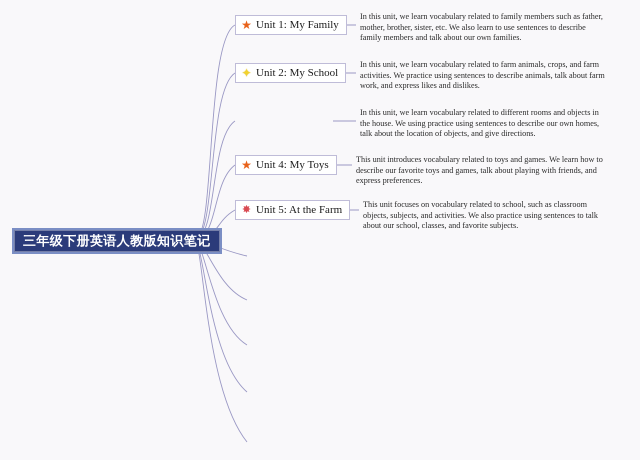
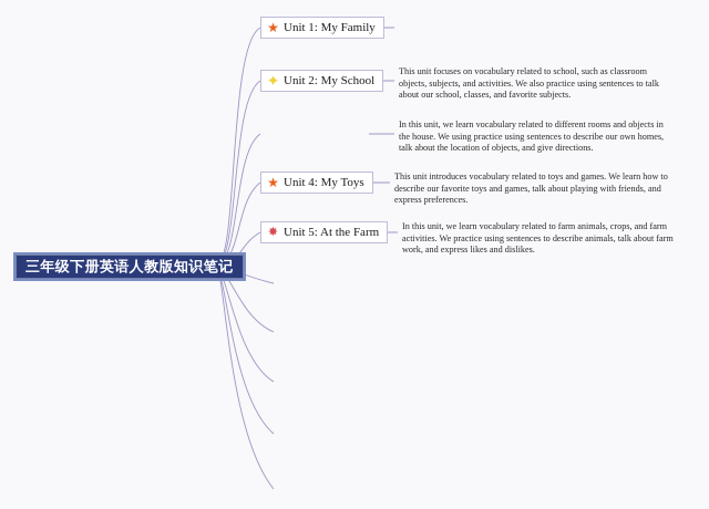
  三年级下册英语人教版知识笔记
  ★
  Unit 1: My Family
- In this unit, we learn vocabulary related to family members such as father, mother, brother, sister, etc. We also learn to use sentences to describe family members and talk about our own families.
  ✦
  Unit 2: My School
- In this unit, we learn vocabulary related to farm animals, crops, and farm activities. We practice using sentences to describe animals, talk about farm work, and express likes and dislikes.
+ This unit focuses on vocabulary related to school, such as classroom objects, subjects, and activities. We also practice using sentences to talk about our school, classes, and favorite subjects.
  In this unit, we learn vocabulary related to different rooms and objects in the house. We using practice using sentences to describe our own homes, talk about the location of objects, and give directions.
  ★
  Unit 4: My Toys
  This unit introduces vocabulary related to toys and games. We learn how to describe our favorite toys and games, talk about playing with friends, and express preferences.
  ✸
  Unit 5: At the Farm
- This unit focuses on vocabulary related to school, such as classroom objects, subjects, and activities. We also practice using sentences to talk about our school, classes, and favorite subjects.
+ In this unit, we learn vocabulary related to farm animals, crops, and farm activities. We practice using sentences to describe animals, talk about farm work, and express likes and dislikes.
